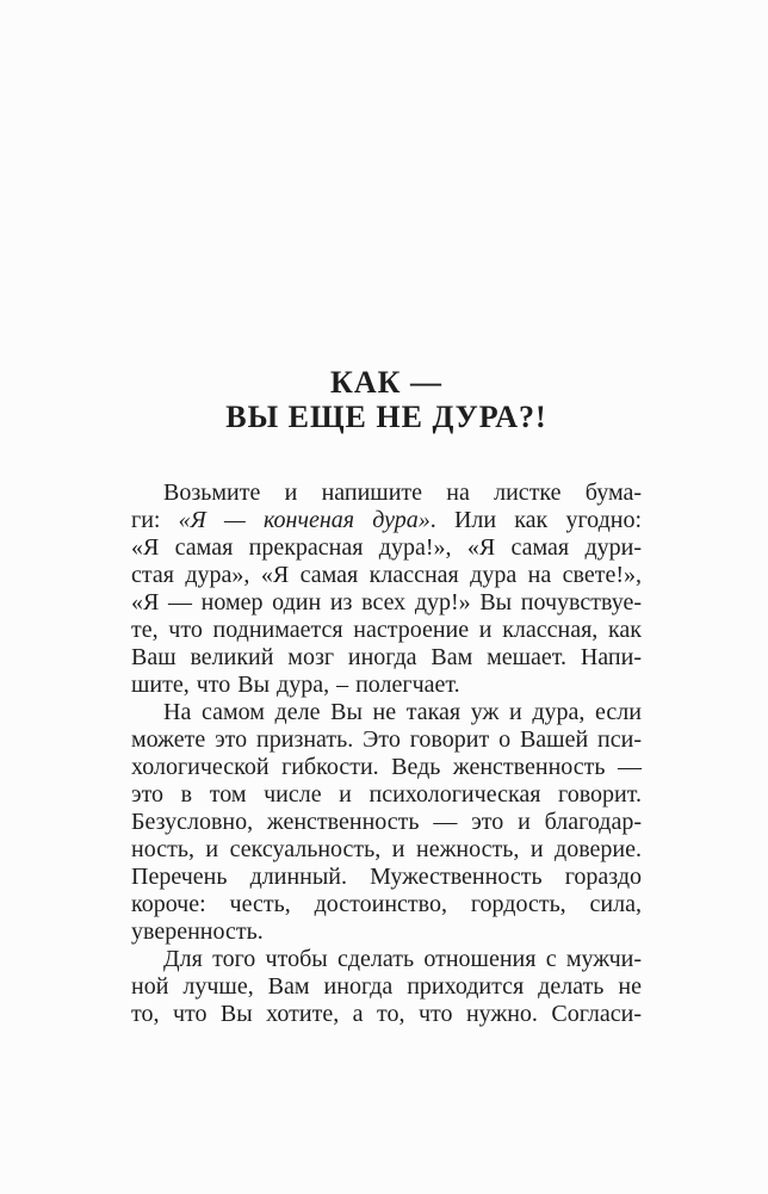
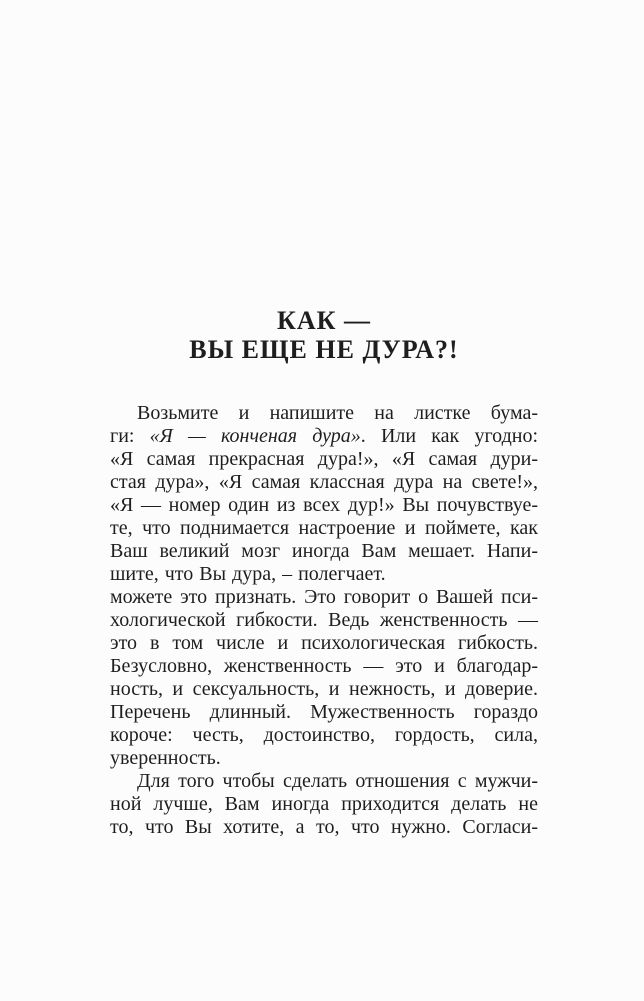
  КАК —
  ВЫ ЕЩЕ НЕ ДУРА?!
  Возьмите и напишите на листке бума-
  ги: «Я — конченая дура». Или как угодно:
  «Я самая прекрасная дура!», «Я самая дури-
  стая дура», «Я самая классная дура на свете!»,
  «Я — номер один из всех дур!» Вы почувствуе-
- те, что поднимается настроение и классная, как
+ те, что поднимается настроение и поймете, как
  Ваш великий мозг иногда Вам мешает. Напи-
  шите, что Вы дура, – полегчает.
- На самом деле Вы не такая уж и дура, если
  можете это признать. Это говорит о Вашей пси-
  хологической гибкости. Ведь женственность —
- это в том числе и психологическая говорит.
+ это в том числе и психологическая гибкость.
  Безусловно, женственность — это и благодар-
  ность, и сексуальность, и нежность, и доверие.
  Перечень длинный. Мужественность гораздо
  короче: честь, достоинство, гордость, сила,
  уверенность.
  Для того чтобы сделать отношения с мужчи-
  ной лучше, Вам иногда приходится делать не
  то, что Вы хотите, а то, что нужно. Согласи-
